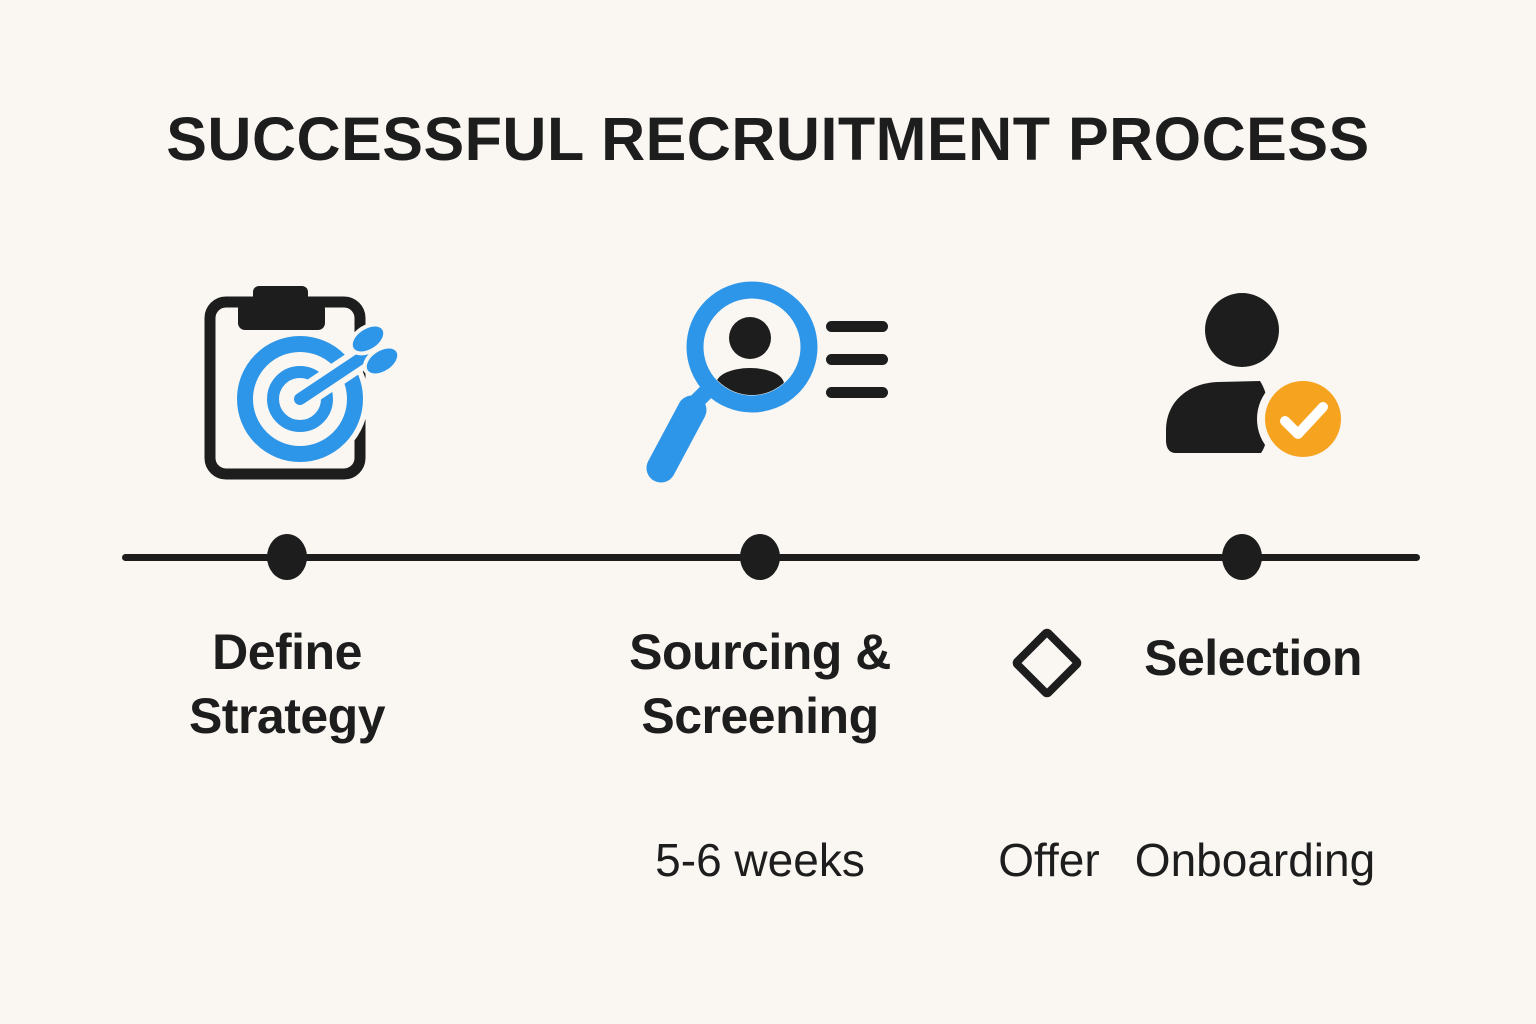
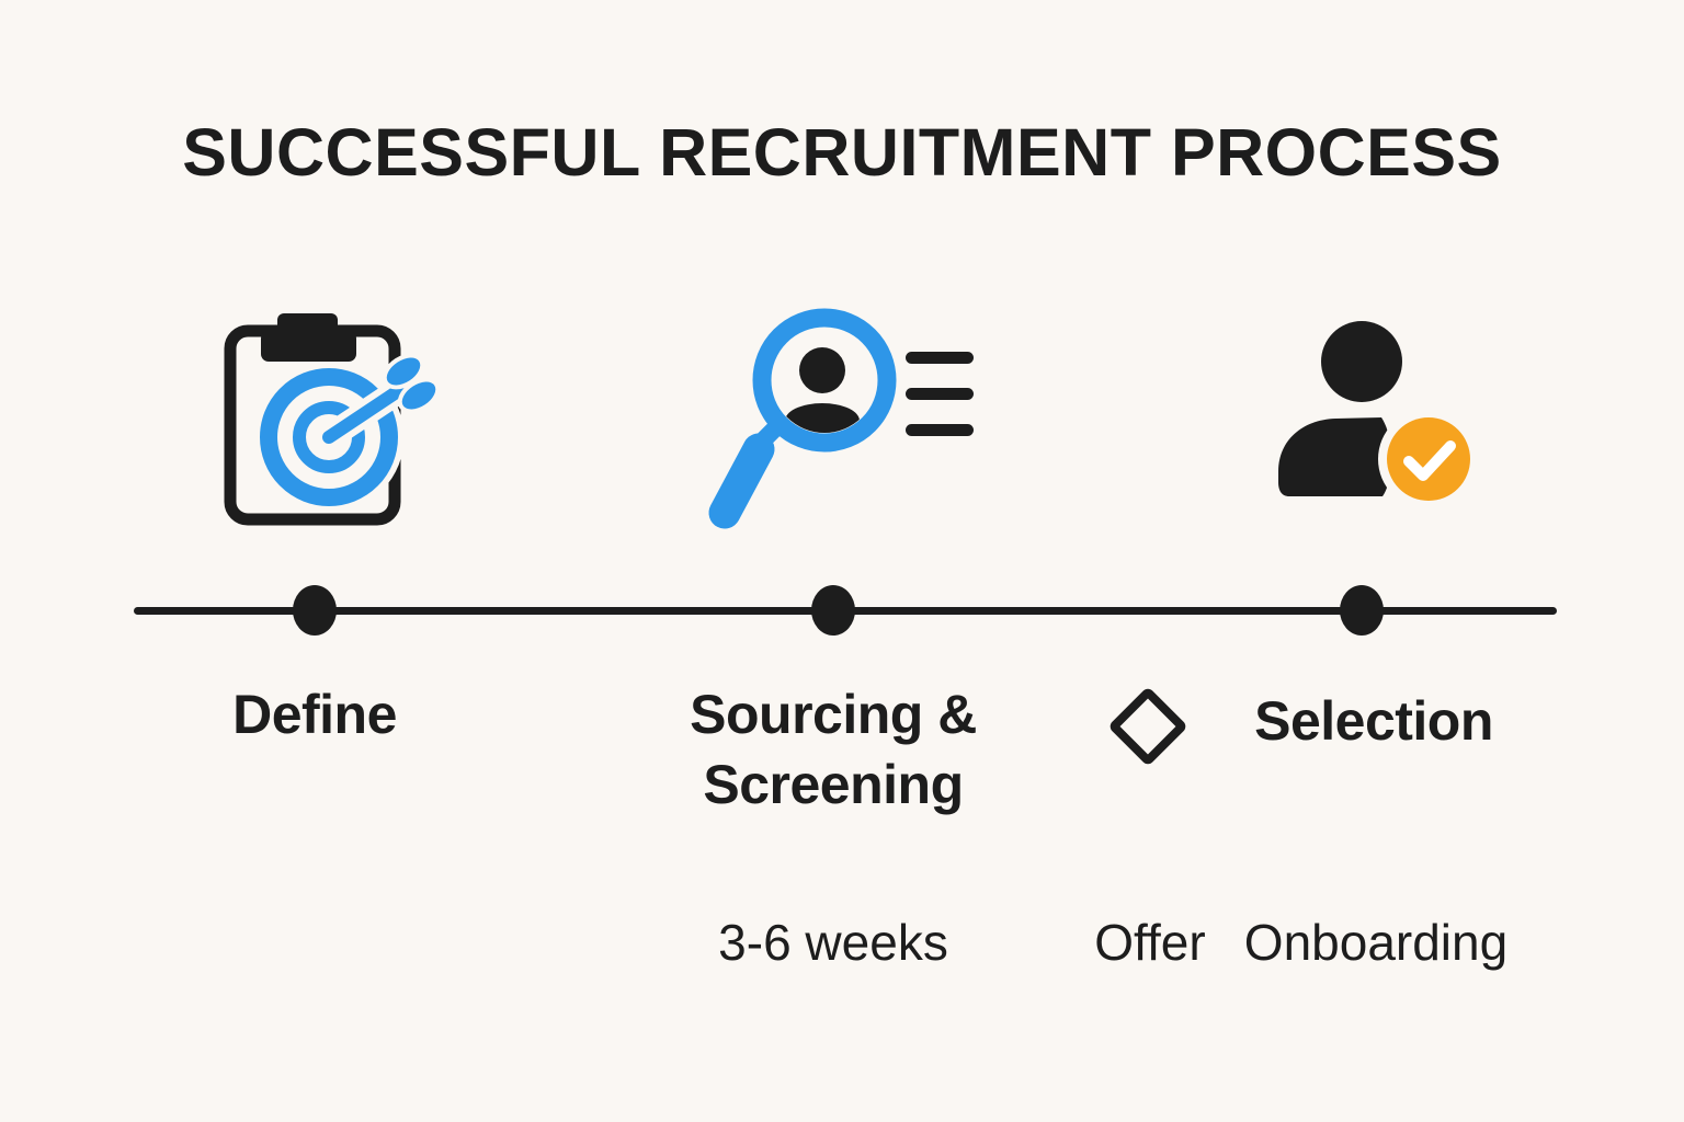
  SUCCESSFUL RECRUITMENT PROCESS
  Define
- Strategy
  Sourcing &
  Screening
  Selection
- 5-6 weeks
+ 3-6 weeks
  Offer
  Onboarding
